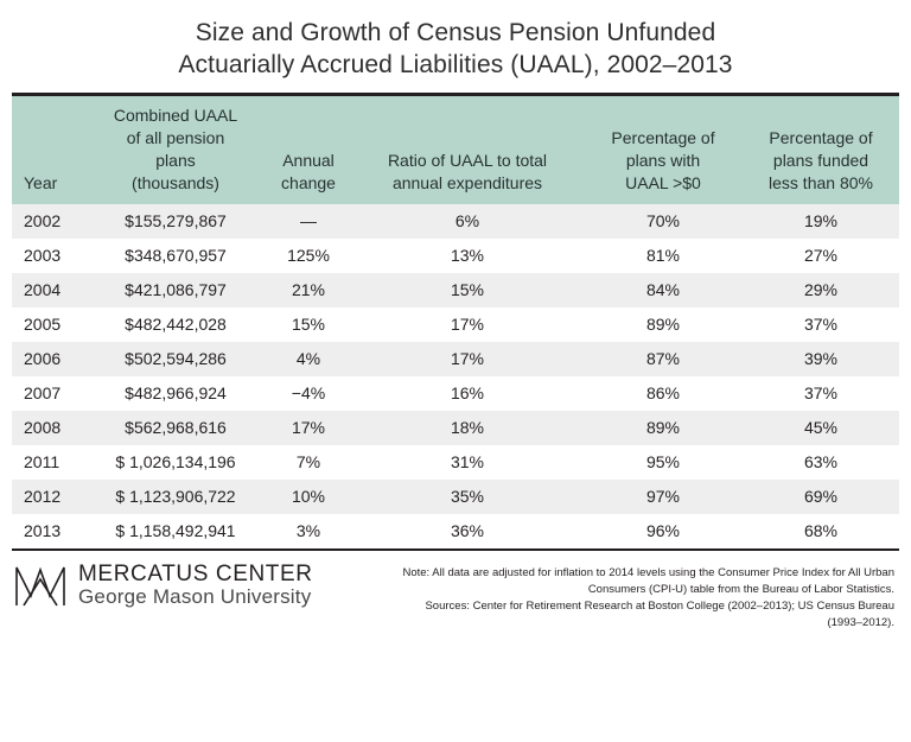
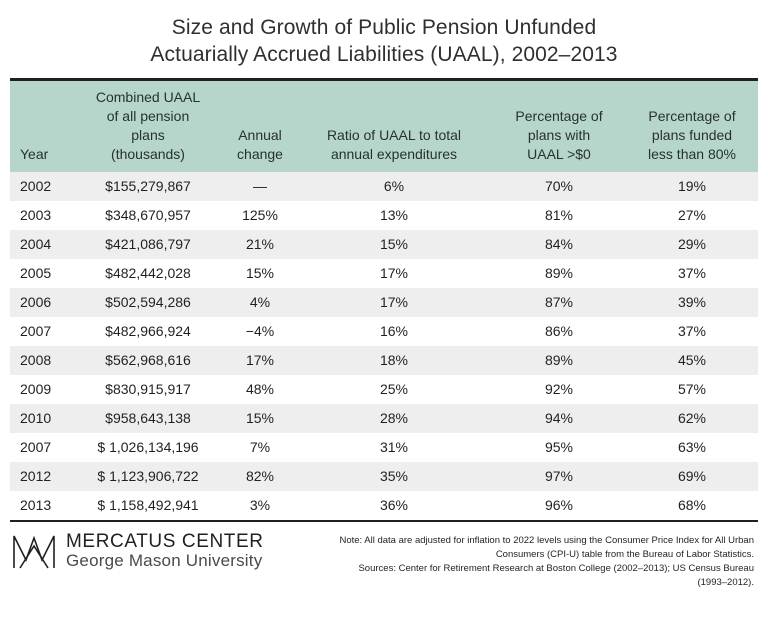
- Size and Growth of Census Pension Unfunded
+ Size and Growth of Public Pension Unfunded
  Actuarially Accrued Liabilities (UAAL), 2002–2013
  Year	Combined UAAL of all pension plans (thousands)	Annual change	Ratio of UAAL to total annual expenditures	Percentage of plans with UAAL >$0	Percentage of plans funded less than 80%
  2002	$155,279,867	—	6%	70%	19%
  2003	$348,670,957	125%	13%	81%	27%
  2004	$421,086,797	21%	15%	84%	29%
  2005	$482,442,028	15%	17%	89%	37%
  2006	$502,594,286	4%	17%	87%	39%
  2007	$482,966,924	−4%	16%	86%	37%
  2008	$562,968,616	17%	18%	89%	45%
+ 2009	$830,915,917	48%	25%	92%	57%
+ 2010	$958,643,138	15%	28%	94%	62%
- 2011	$ 1,026,134,196	7%	31%	95%	63%
+ 2007	$ 1,026,134,196	7%	31%	95%	63%
- 2012	$ 1,123,906,722	10%	35%	97%	69%
+ 2012	$ 1,123,906,722	82%	35%	97%	69%
  2013	$ 1,158,492,941	3%	36%	96%	68%
  MERCATUS CENTER
  George Mason University
- Note: All data are adjusted for inflation to 2014 levels using the Consumer Price Index for All Urban Consumers (CPI-U) table from the Bureau of Labor Statistics.
+ Note: All data are adjusted for inflation to 2022 levels using the Consumer Price Index for All Urban Consumers (CPI-U) table from the Bureau of Labor Statistics.
  Sources: Center for Retirement Research at Boston College (2002–2013); US Census Bureau (1993–2012).
